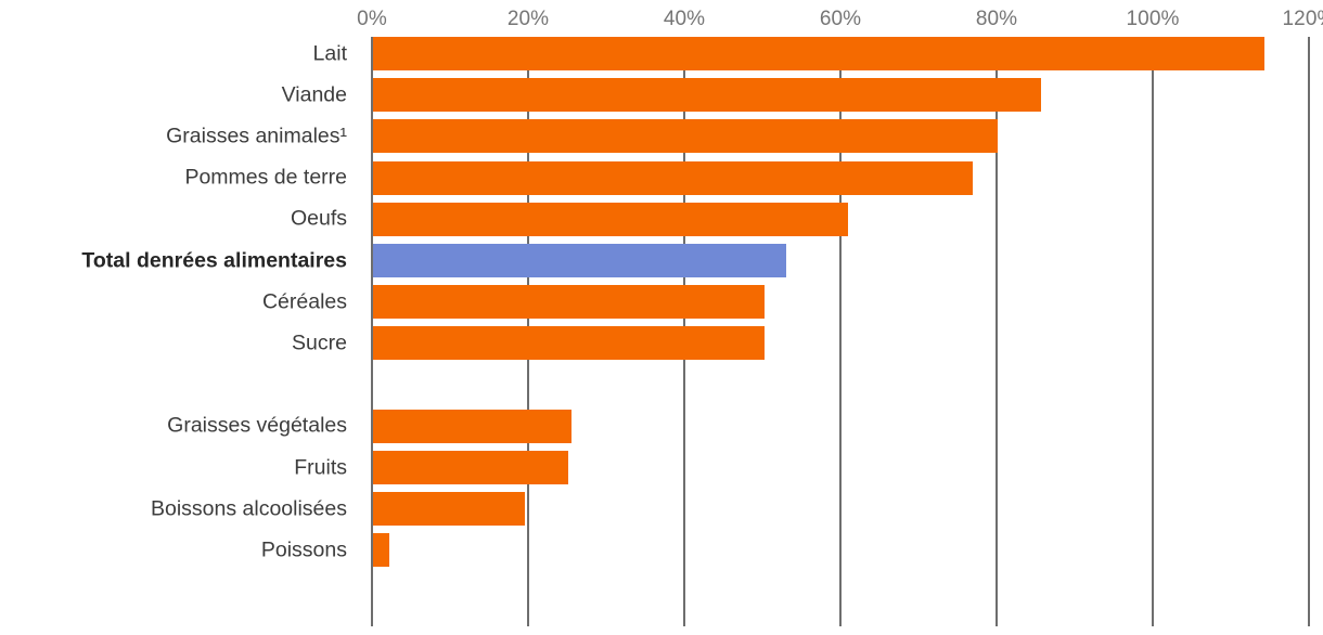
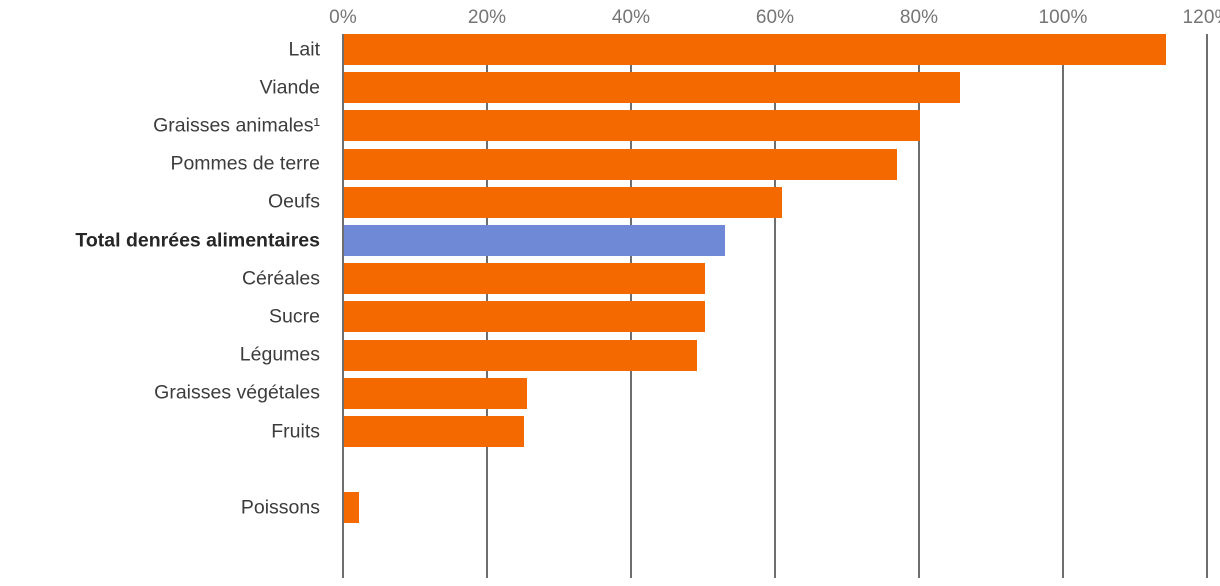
  0%
  20%
  40%
  60%
  80%
  100%
  120
  Lait
  Viande
  Graisses animales¹
  Pommes de terre
  Oeufs
  Total denrées alimentaires
  Céréales
  Sucre
+ Légumes
  Graisses végétales
  Fruits
- Boissons alcoolisées
  Poissons
